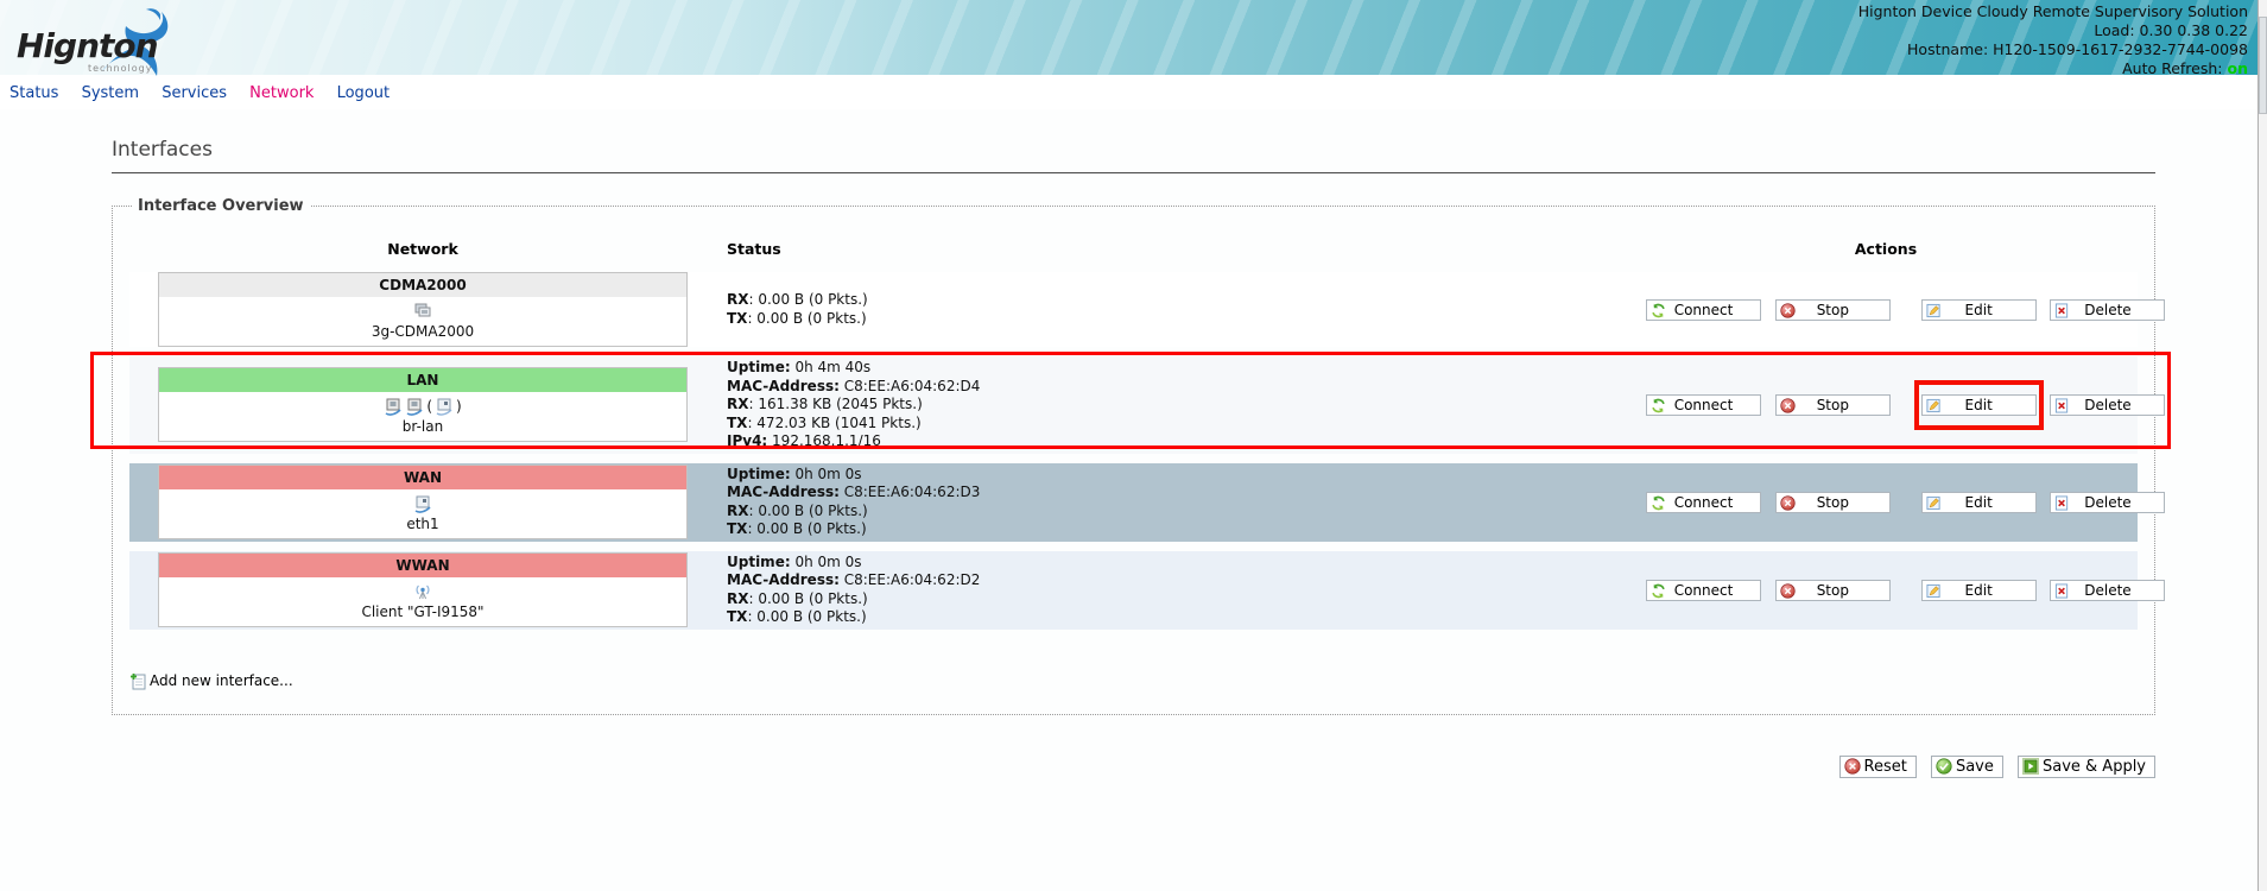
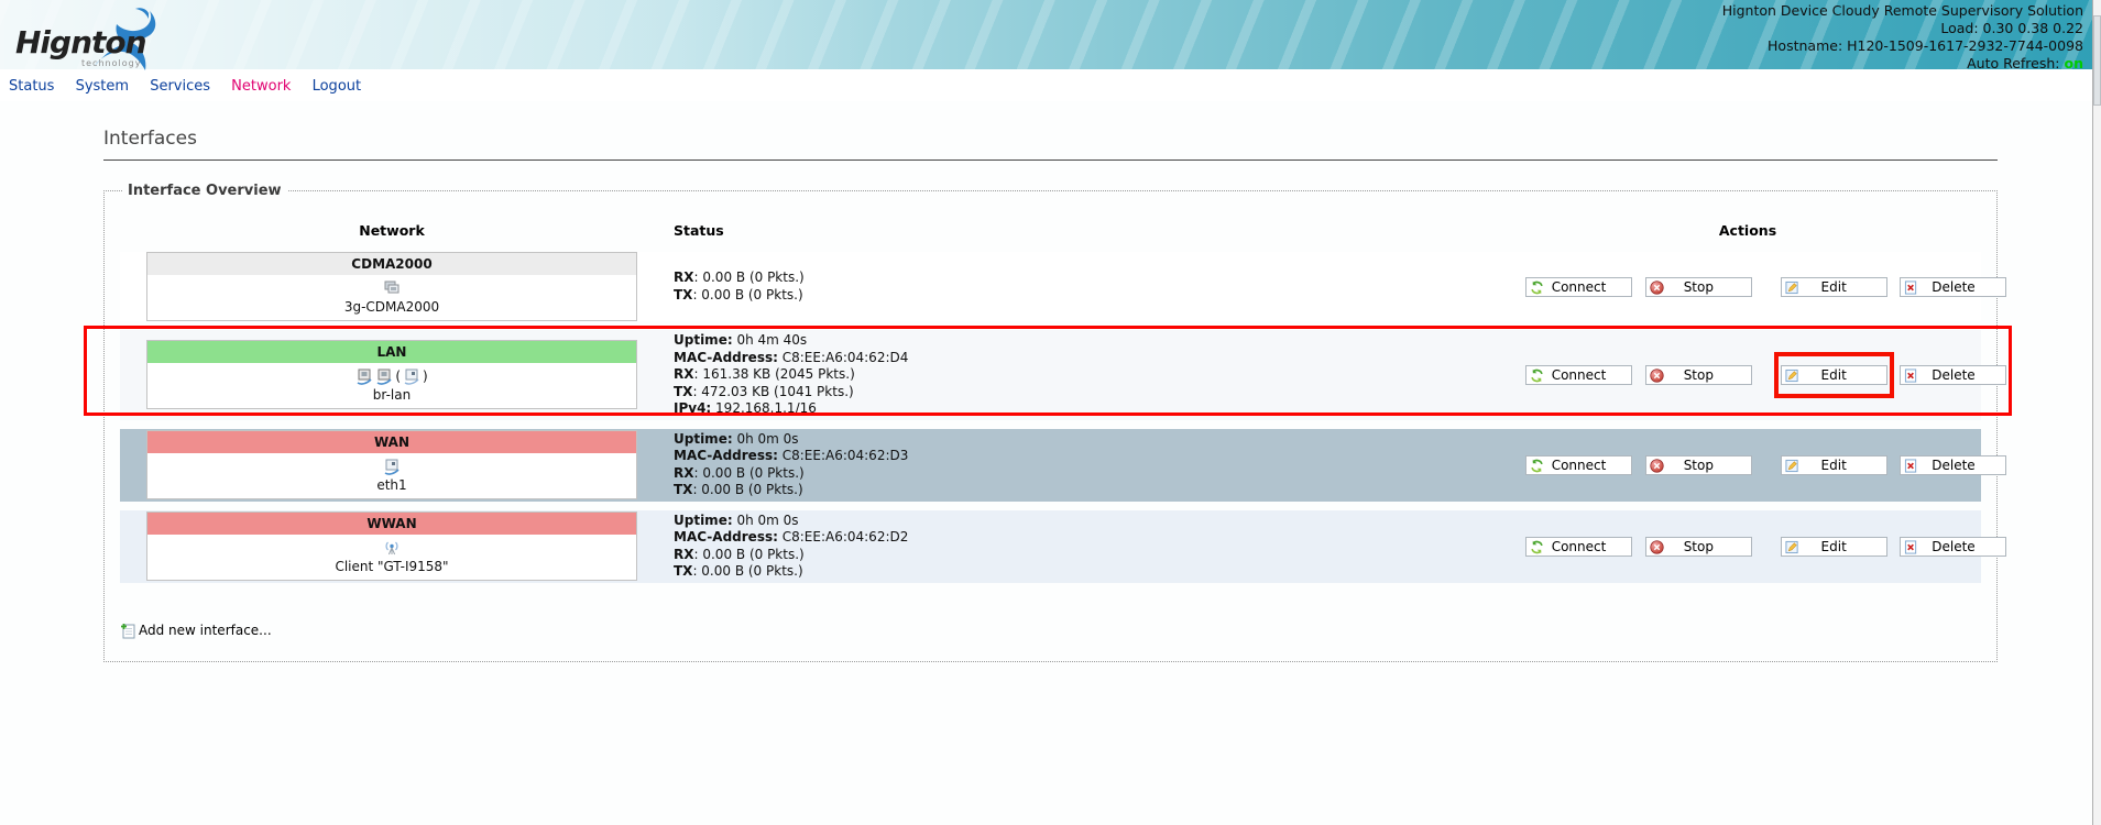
  Hignton
  technology
  Hignton Device Cloudy Remote Supervisory Solution
  Load: 0.30 0.38 0.22
  Hostname: H120-1509-1617-2932-7744-0098
  Auto Refresh: on
  Status System Services Network Logout
  Interfaces
  Interface Overview
  Network	Status	Actions
  CDMA2000 3g-CDMA2000	RX: 0.00 B (0 Pkts.) TX: 0.00 B (0 Pkts.)	Connect Stop Edit Delete
  LAN ( ) br-lan	Uptime: 0h 4m 40s MAC-Address: C8:EE:A6:04:62:D4 RX: 161.38 KB (2045 Pkts.) TX: 472.03 KB (1041 Pkts.) IPv4: 192.168.1.1/16	Connect Stop Edit Delete
  WAN eth1	Uptime: 0h 0m 0s MAC-Address: C8:EE:A6:04:62:D3 RX: 0.00 B (0 Pkts.) TX: 0.00 B (0 Pkts.)	Connect Stop Edit Delete
  WWAN Client "GT-I9158"	Uptime: 0h 0m 0s MAC-Address: C8:EE:A6:04:62:D2 RX: 0.00 B (0 Pkts.) TX: 0.00 B (0 Pkts.)	Connect Stop Edit Delete
  Add new interface...
- Reset
- Save
- Save & Apply
